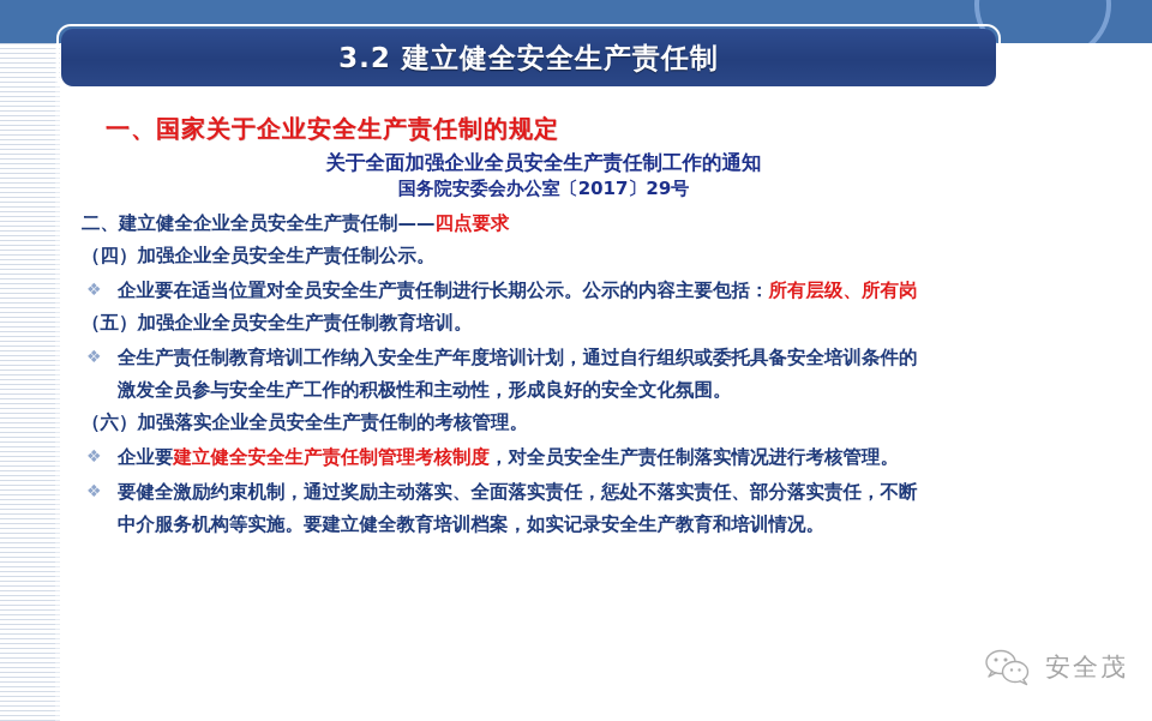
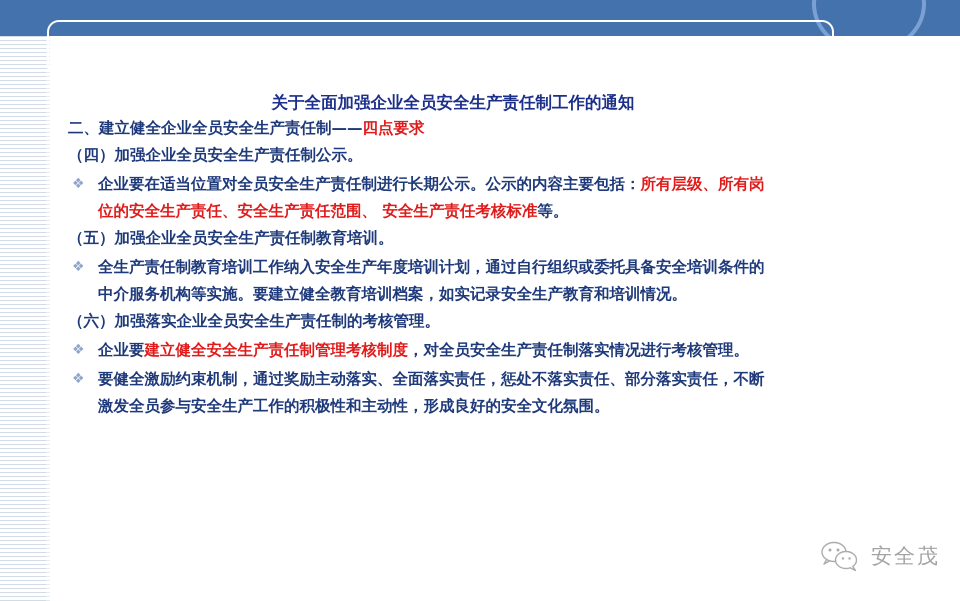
- 3.2 建立健全安全生产责任制
- 一、国家关于企业安全生产责任制的规定
  关于全面加强企业全员安全生产责任制工作的通知
- 国务院安委会办公室〔2017〕29号
  二、建立健全企业全员安全生产责任制——四点要求
  （四）加强企业全员安全生产责任制公示。
  ❖
  企业要在适当位置对全员安全生产责任制进行长期公示。公示的内容主要包括：所有层级、所有岗
+ 位的安全生产责任、安全生产责任范围、 安全生产责任考核标准等。
  （五）加强企业全员安全生产责任制教育培训。
  ❖
  全生产责任制教育培训工作纳入安全生产年度培训计划，通过自行组织或委托具备安全培训条件的
- 激发全员参与安全生产工作的积极性和主动性，形成良好的安全文化氛围。
+ 中介服务机构等实施。要建立健全教育培训档案，如实记录安全生产教育和培训情况。
  （六）加强落实企业全员安全生产责任制的考核管理。
  ❖
  企业要建立健全安全生产责任制管理考核制度，对全员安全生产责任制落实情况进行考核管理。
  ❖
  要健全激励约束机制，通过奖励主动落实、全面落实责任，惩处不落实责任、部分落实责任，不断
- 中介服务机构等实施。要建立健全教育培训档案，如实记录安全生产教育和培训情况。
+ 激发全员参与安全生产工作的积极性和主动性，形成良好的安全文化氛围。
  安全茂
